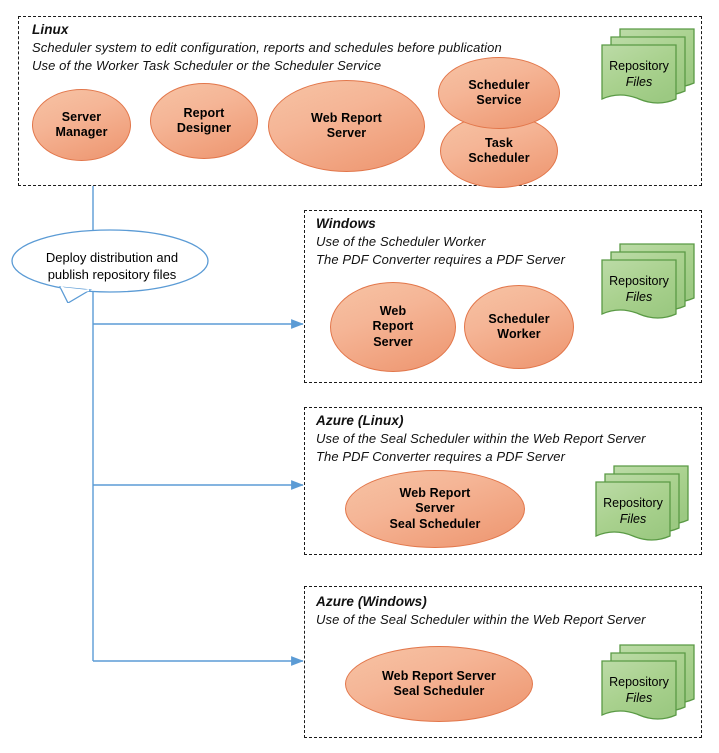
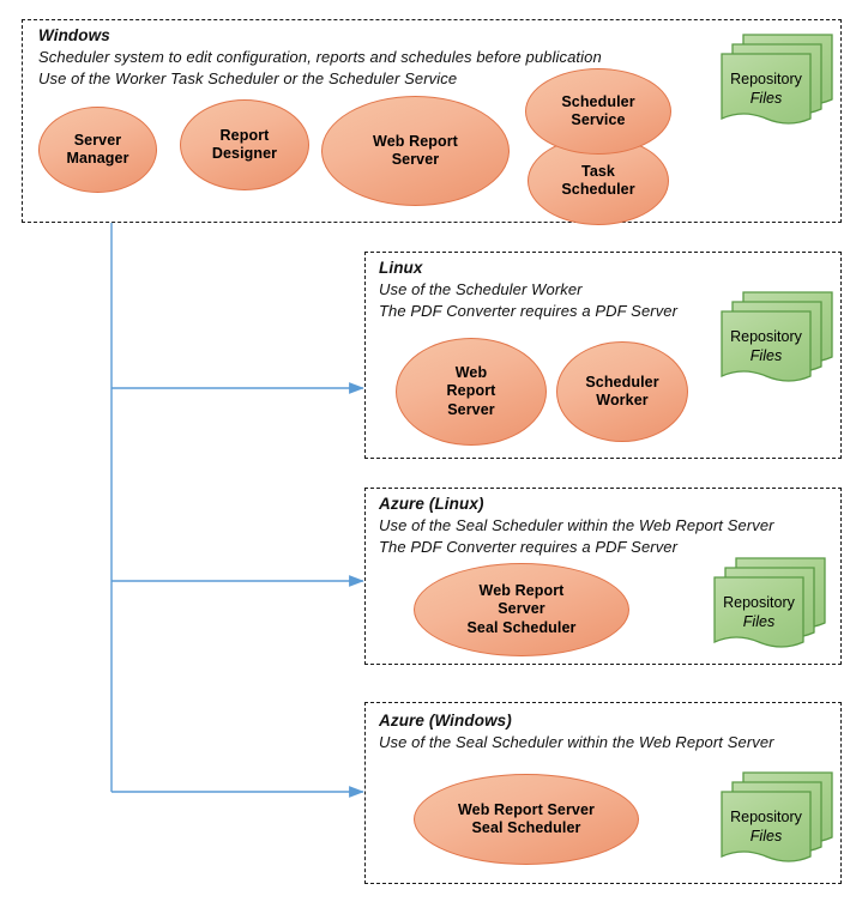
- Linux
+ Windows
  Scheduler system to edit configuration, reports and schedules before publication
  Use of the Worker Task Scheduler or the Scheduler Service
  Server
  Manager
  Report
  Designer
  Web Report
  Server
  Task
  Scheduler
  Scheduler
  Service
  Repository
  Files
- Deploy distribution and
- publish repository files
- Windows
+ Linux
  Use of the Scheduler Worker
  The PDF Converter requires a PDF Server
  Web
  Report
  Server
  Scheduler
  Worker
  Repository
  Files
  Azure (Linux)
  Use of the Seal Scheduler within the Web Report Server
  The PDF Converter requires a PDF Server
  Web Report
  Server
  Seal Scheduler
  Repository
  Files
  Azure (Windows)
  Use of the Seal Scheduler within the Web Report Server
  Web Report Server
  Seal Scheduler
  Repository
  Files
